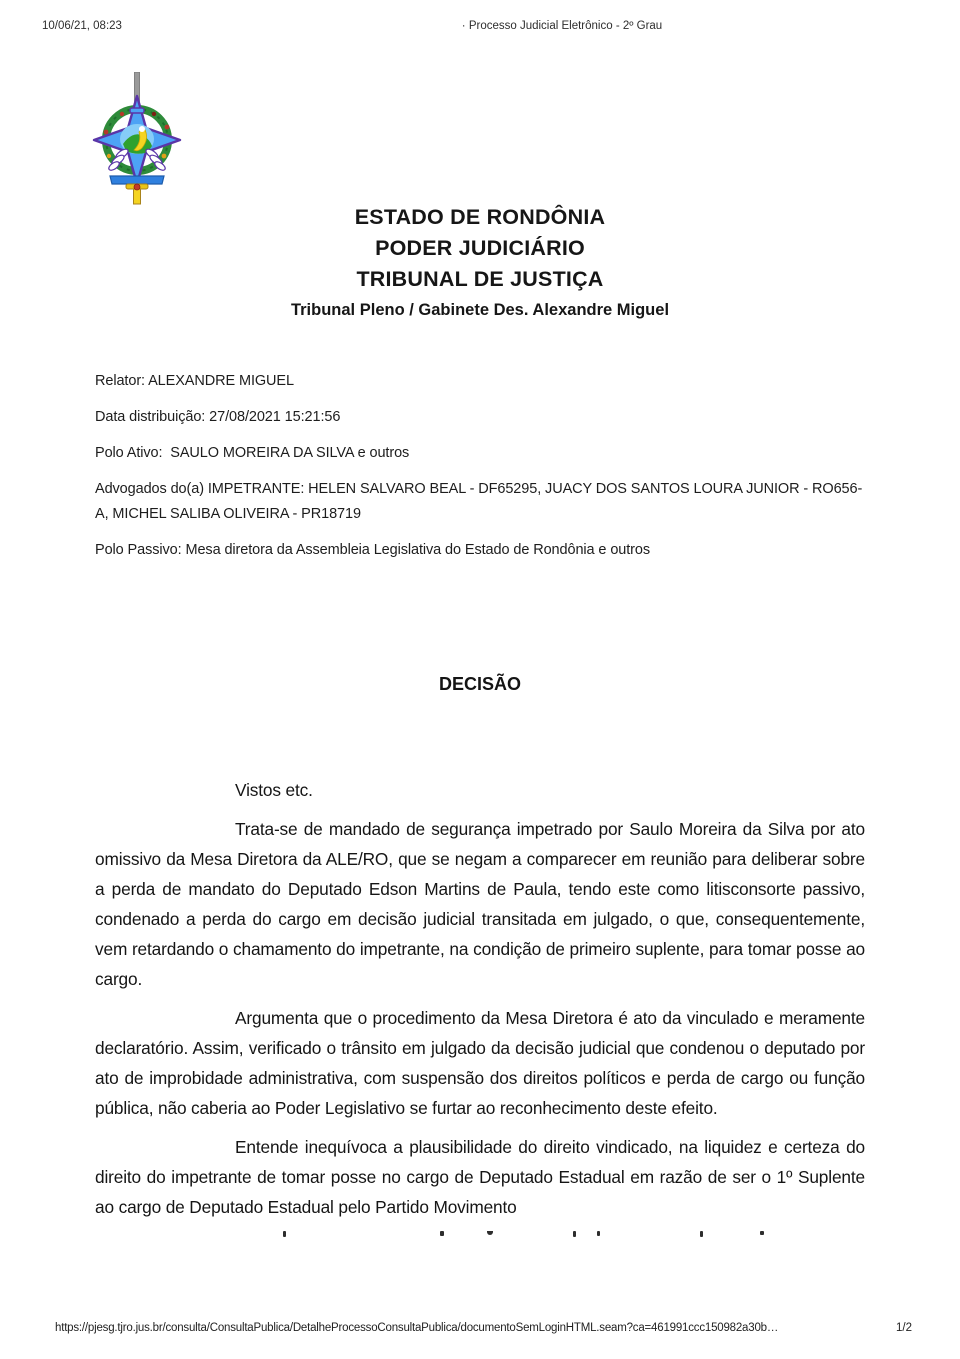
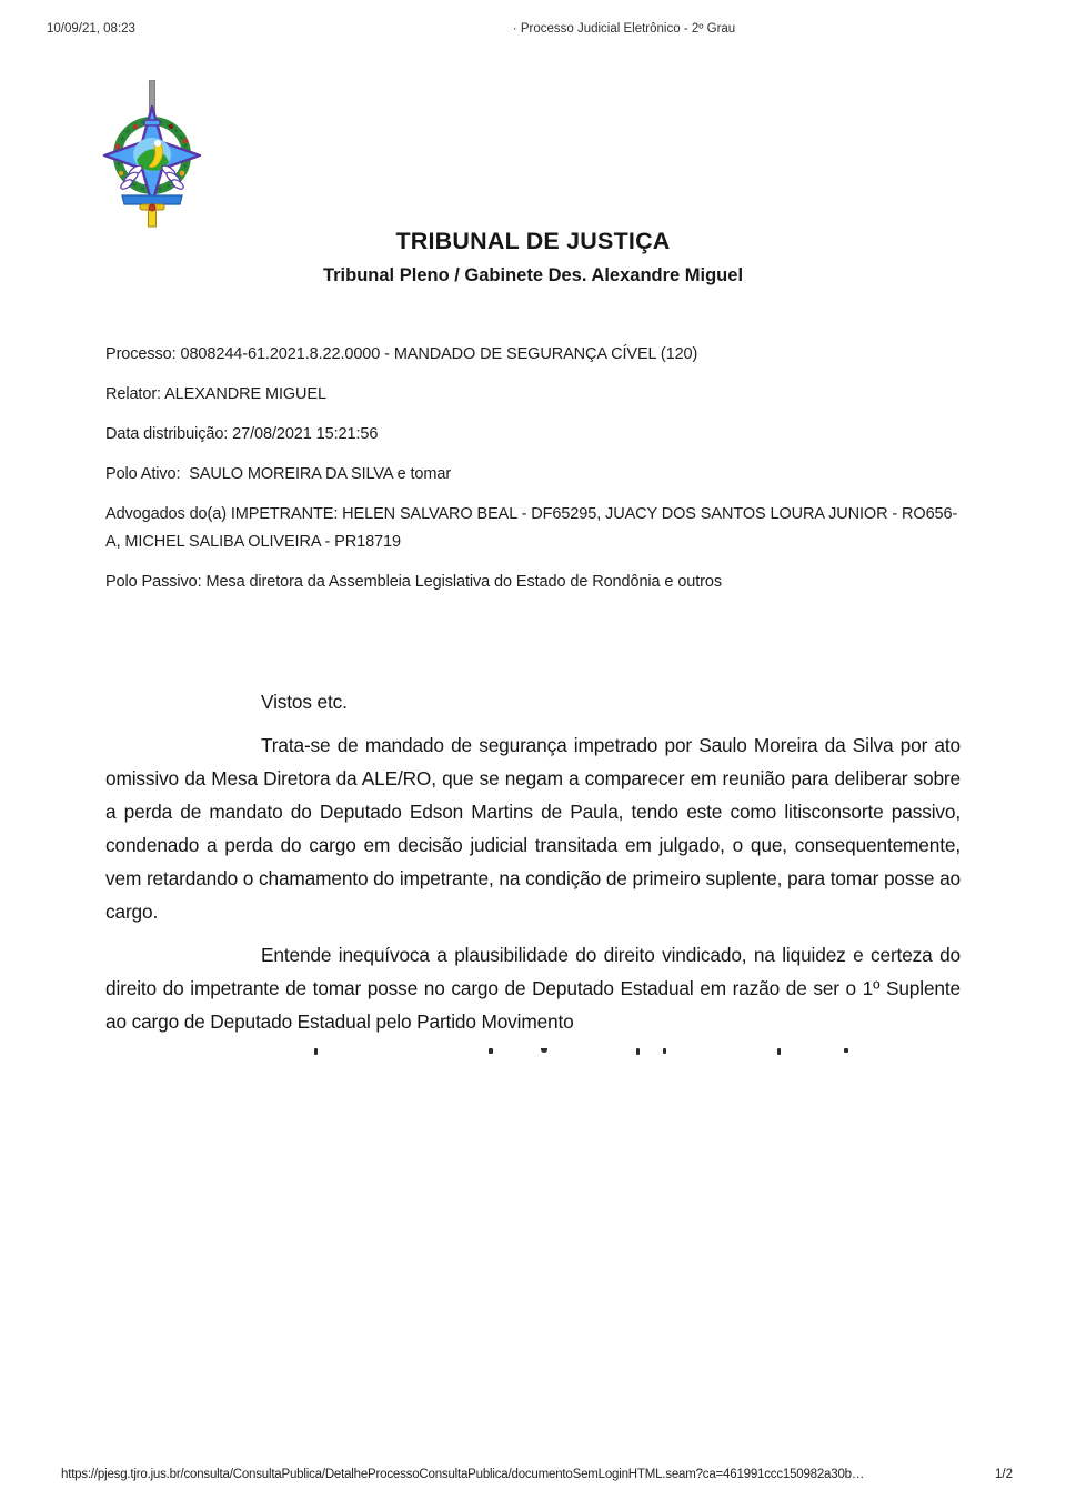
- 10/06/21, 08:23
+ 10/09/21, 08:23
  · Processo Judicial Eletrônico - 2º Grau
- ESTADO DE RONDÔNIA
- PODER JUDICIÁRIO
  TRIBUNAL DE JUSTIÇA
  Tribunal Pleno / Gabinete Des. Alexandre Miguel
+ Processo: 0808244-61.2021.8.22.0000 - MANDADO DE SEGURANÇA CÍVEL (120)
  Relator: ALEXANDRE MIGUEL
  Data distribuição: 27/08/2021 15:21:56
- Polo Ativo: SAULO MOREIRA DA SILVA e outros
+ Polo Ativo: SAULO MOREIRA DA SILVA e tomar
  Advogados do(a) IMPETRANTE: HELEN SALVARO BEAL - DF65295, JUACY DOS SANTOS LOURA JUNIOR - RO656-A, MICHEL SALIBA OLIVEIRA - PR18719
  Polo Passivo: Mesa diretora da Assembleia Legislativa do Estado de Rondônia e outros
- DECISÃO
  Vistos etc.
  Trata-se de mandado de segurança impetrado por Saulo Moreira da Silva por ato omissivo da Mesa Diretora da ALE/RO, que se negam a comparecer em reunião para deliberar sobre a perda de mandato do Deputado Edson Martins de Paula, tendo este como litisconsorte passivo, condenado a perda do cargo em decisão judicial transitada em julgado, o que, consequentemente, vem retardando o chamamento do impetrante, na condição de primeiro suplente, para tomar posse ao cargo.
- Argumenta que o procedimento da Mesa Diretora é ato da vinculado e meramente declaratório. Assim, verificado o trânsito em julgado da decisão judicial que condenou o deputado por ato de improbidade administrativa, com suspensão dos direitos políticos e perda de cargo ou função pública, não caberia ao Poder Legislativo se furtar ao reconhecimento deste efeito.
  Entende inequívoca a plausibilidade do direito vindicado, na liquidez e certeza do direito do impetrante de tomar posse no cargo de Deputado Estadual em razão de ser o 1º Suplente ao cargo de Deputado Estadual pelo Partido Movimento
  https://pjesg.tjro.jus.br/consulta/ConsultaPublica/DetalheProcessoConsultaPublica/documentoSemLoginHTML.seam?ca=461991ccc150982a30b…
  1/2
